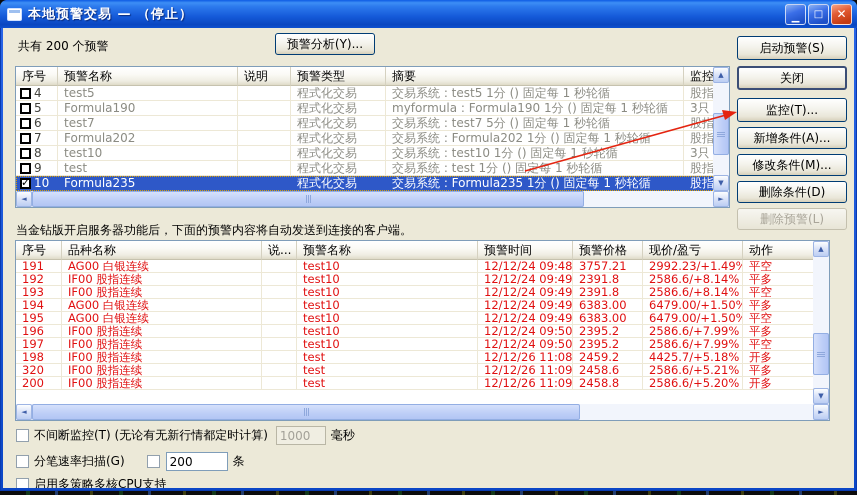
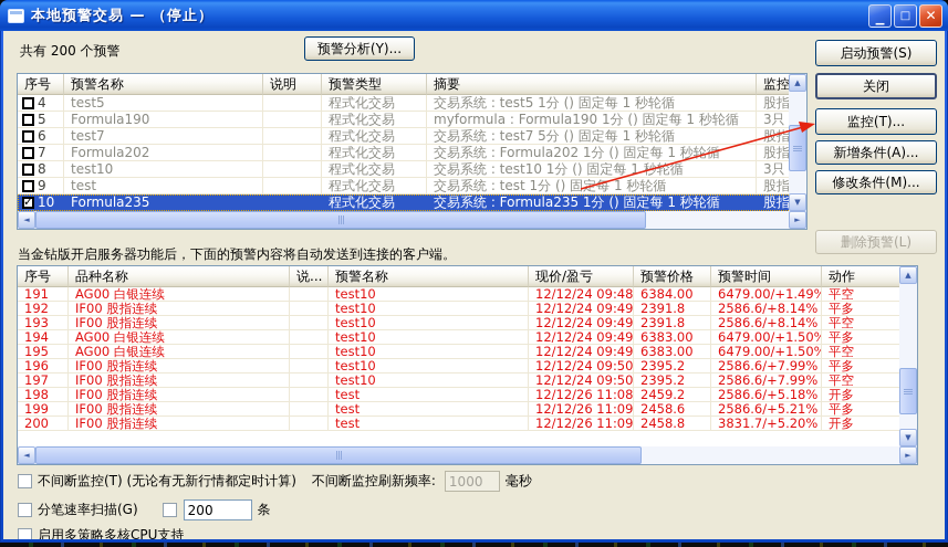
  本地预警交易 — （停止）
  ▁
  □
  ✕
  共有 200 个预警
  预警分析(Y)...
  启动预警(S)
  关闭
  监控(T)...
  新增条件(A)...
  修改条件(M)...
- 删除条件(D)
  删除预警(L)
  序号
  预警名称
  说明
  预警类型
  摘要
  监控
  4
  test5
  程式化交易
  交易系统 : test5 1分 () 固定每 1 秒轮循
  5
  Formula190
  程式化交易
  myformula : Formula190 1分 () 固定每 1 秒轮循
  3只
  6
  test7
  程式化交易
  交易系统 : test7 5分 () 固定每 1 秒轮循
  7
  Formula202
  程式化交易
  交易系统 : Formula202 1分 () 固定每 1 秒轮
  8
  test10
  程式化交易
  交易系统 : test10 1分 () 固定每 1轮循
  3只
  9
  test
  程式化交易
  交易系统 : test 1分 () 固每 1 秒轮循
  10
  Formula235
  程式化交易
  交易系统 : Formula235 1分 () 固定每 1 秒轮循
  ▲
  ▼
  ◄
  ►
  当金钻版开启服务器功能后，下面的预警内容将自动发送到连接的客户端。
  序号
  品种名称
  说...
  预警名称
- 预警时间
+ 现价/盈亏
  预警价格
- 现价/盈亏
+ 预警时间
  动作
  191
  AG00 白银连续
  test10
  12/12/24 09:48
- 3757.21
+ 6384.00
- 2992.23/+1.49%
+ 6479.00/+1.49%
  平空
  192
  IF00 股指连续
  test10
  12/12/24 09:49
  2391.8
  2586.6/+8.14%
  平多
  193
  IF00 股指连续
  test10
  12/12/24 09:49
  2391.8
  2586.6/+8.14%
  平空
  194
  AG00 白银连续
  test10
  12/12/24 09:49
  6383.00
  6479.00/+1.50%
  平多
  195
  AG00 白银连续
  test10
  12/12/24 09:49
  6383.00
  6479.00/+1.50%
  平空
  196
  IF00 股指连续
  test10
  12/12/24 09:50
  2395.2
  2586.6/+7.99%
  平多
  197
  IF00 股指连续
  test10
  12/12/24 09:50
  2395.2
  2586.6/+7.99%
  平空
  198
  IF00 股指连续
  test
  12/12/26 11:08
  2459.2
- 4425.7/+5.18%
+ 2586.6/+5.18%
  开多
- 320
+ 199
  IF00 股指连续
  test
  12/12/26 11:09
  2458.6
  2586.6/+5.21%
  平多
  200
  IF00 股指连续
  test
  12/12/26 11:09
  2458.8
- 2586.6/+5.20%
+ 3831.7/+5.20%
  开多
  ▲
  ▼
  ◄
  ►
  不间断监控(T) (无论有无新行情都定时计算)
+ 不间断监控刷新频率:
  1000
  毫秒
  分笔速率扫描(G)
  200
  条
  启用多策略多核CPU支持
